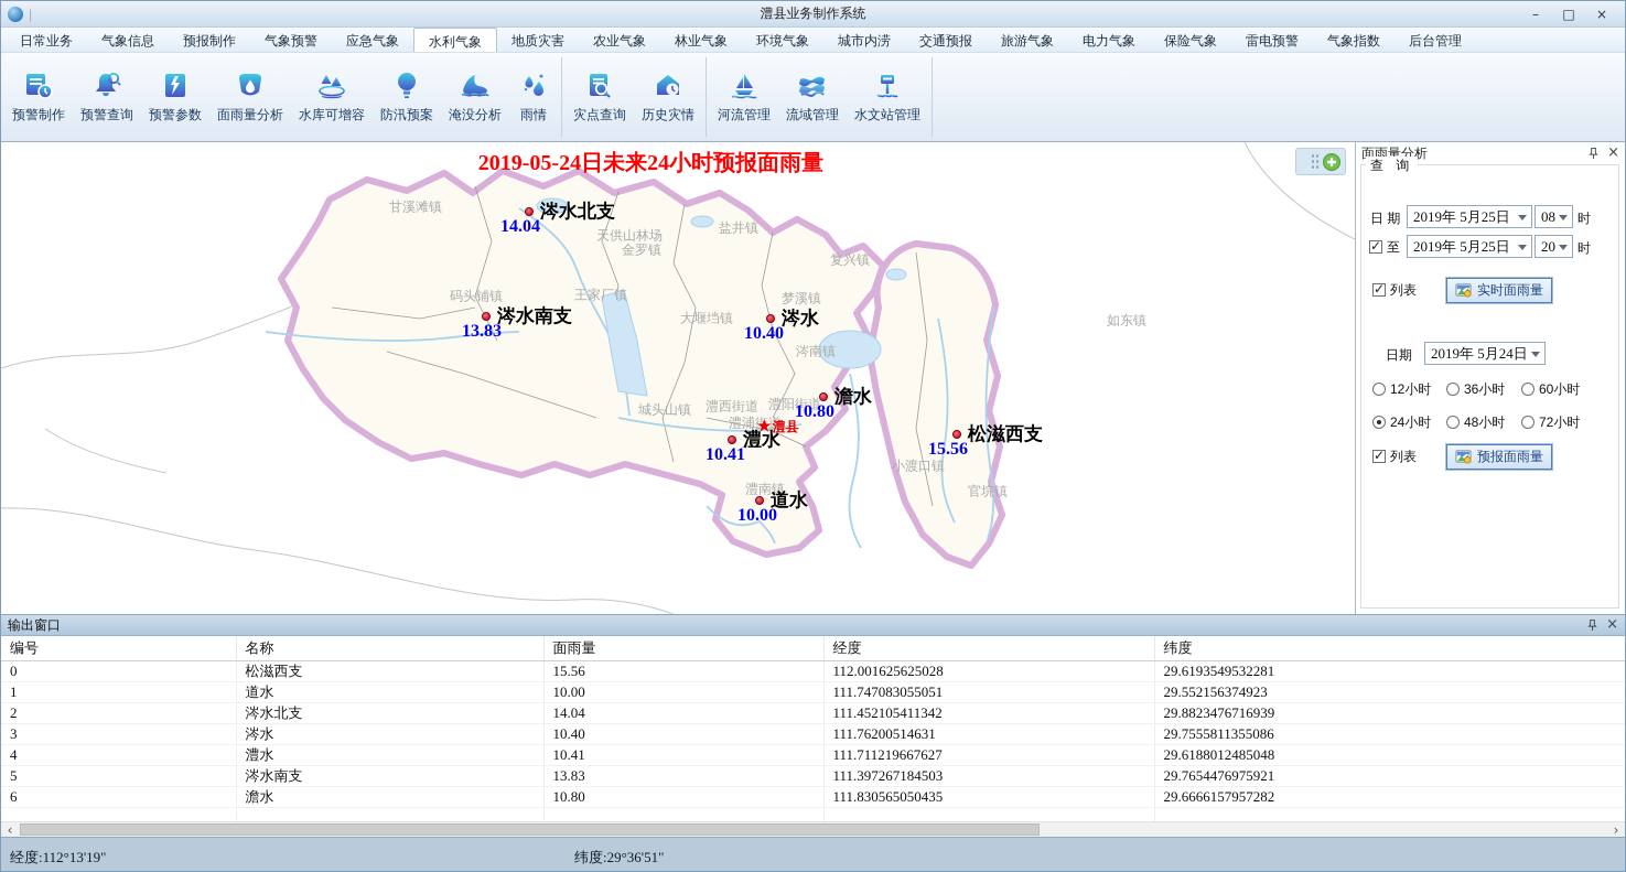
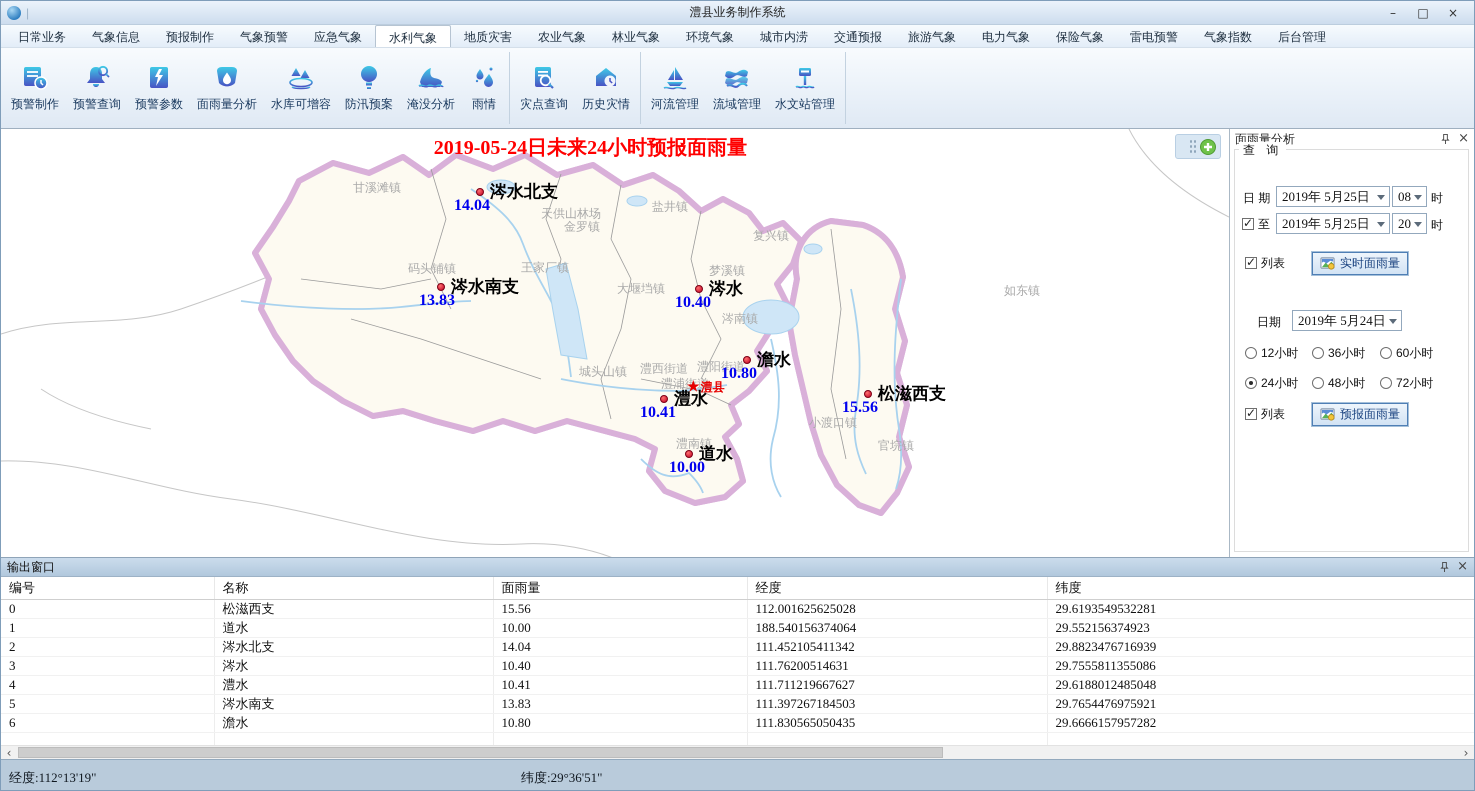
  |
  澧县业务制作系统
  –
  □
  ×
  日常业务
  气象信息
  预报制作
  气象预警
  应急气象
  水利气象
  地质灾害
  农业气象
  林业气象
  环境气象
  城市内涝
  交通预报
  旅游气象
  电力气象
  保险气象
  雷电预警
  气象指数
  后台管理
  预警制作
  预警查询
  预警参数
  面雨量分析
  水库可增容
  防汛预案
  淹没分析
  雨情
  灾点查询
  历史灾情
  河流管理
  流域管理
  水文站管理
  2019-05-24日未来24小时预报面雨量
  甘溪滩镇
  盐井镇
  天供山林场
  金罗镇
  复兴镇
  码头铺镇
  王家厂镇
  大堰垱镇
  梦溪镇
  涔南镇
  如东镇
  城头山镇
  澧西街道
  澧阳街道
  澧浦街道
  澧南镇
  小渡口镇
  官垸镇
  涔水北支
  14.04
  涔水南支
  13.83
  涔水
  10.40
  澹水
  10.80
  澧水
  10.41
  道水
  10.00
  松滋西支
  15.56
  ★
  澧县
  面雨量分析
  ×
  查 询
  日 期
  2019年 5月25日
  08
  时
  至
  2019年 5月25日
  20
  时
  列表
  实时面雨量
  日期
  2019年 5月24日
  12小时
  36小时
  60小时
  24小时
  48小时
  72小时
  列表
  预报面雨量
  输出窗口
  ×
  编号	名称	面雨量	经度	纬度
  0	松滋西支	15.56	112.001625625028	29.6193549532281
- 1	道水	10.00	111.747083055051	29.552156374923
+ 1	道水	10.00	188.540156374064	29.552156374923
  2	涔水北支	14.04	111.452105411342	29.8823476716939
  3	涔水	10.40	111.76200514631	29.7555811355086
  4	澧水	10.41	111.711219667627	29.6188012485048
  5	涔水南支	13.83	111.397267184503	29.7654476975921
  6	澹水	10.80	111.830565050435	29.6666157957282
  ‹
  ›
  经度:112°13'19"
  纬度:29°36'51"
